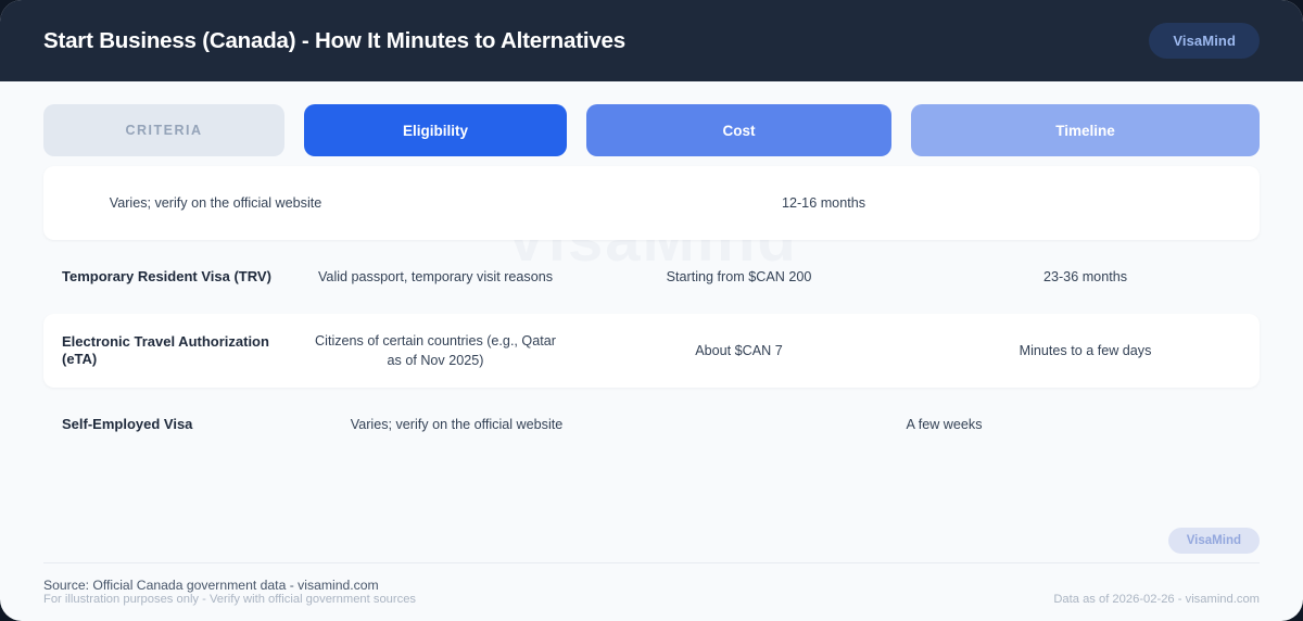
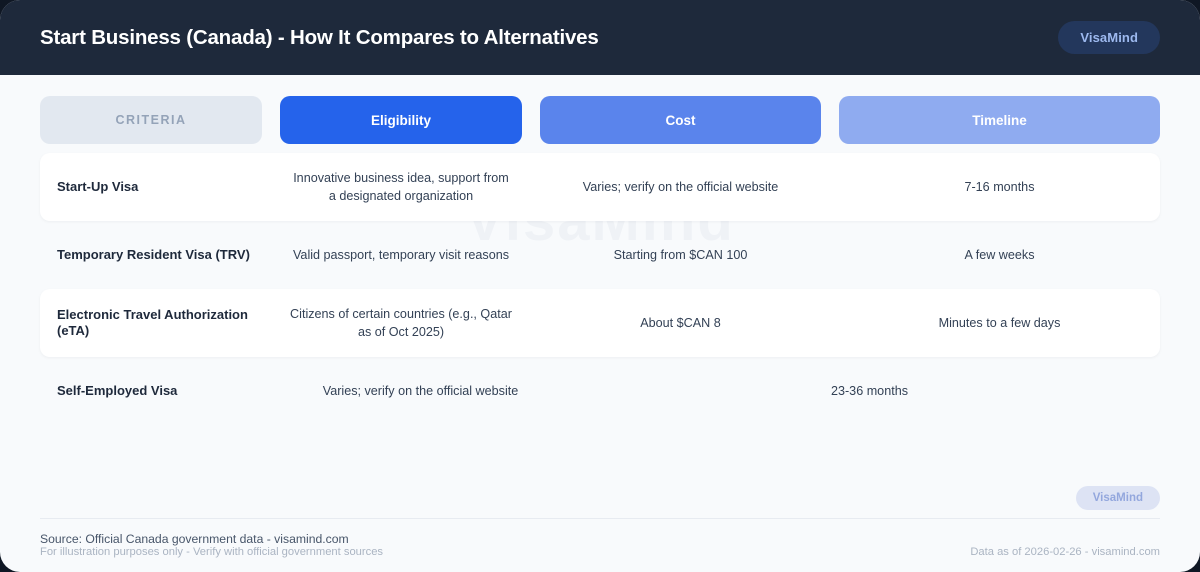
- Start Business (Canada) - How It Minutes to Alternatives
+ Start Business (Canada) - How It Compares to Alternatives
  VisaMind
  CRITERIA
  Eligibility
  Cost
  Timeline
+ Start-Up Visa
+ Innovative business idea, support from a designated organization
  Varies; verify on the official website
- 12-16 months
+ 7-16 months
  Temporary Resident Visa (TRV)
  Valid passport, temporary visit reasons
- Starting from $CAN 200
+ Starting from $CAN 100
- 23-36 months
+ A few weeks
  Electronic Travel Authorization (eTA)
- Citizens of certain countries (e.g., Qatar as of Nov 2025)
+ Citizens of certain countries (e.g., Qatar as of Oct 2025)
- About $CAN 7
+ About $CAN 8
  Minutes to a few days
  Self-Employed Visa
  Varies; verify on the official website
- A few weeks
+ 23-36 months
  VisaMind
  Source: Official Canada government data - visamind.com
  For illustration purposes only - Verify with official government sources
  Data as of 2026-02-26 - visamind.com
